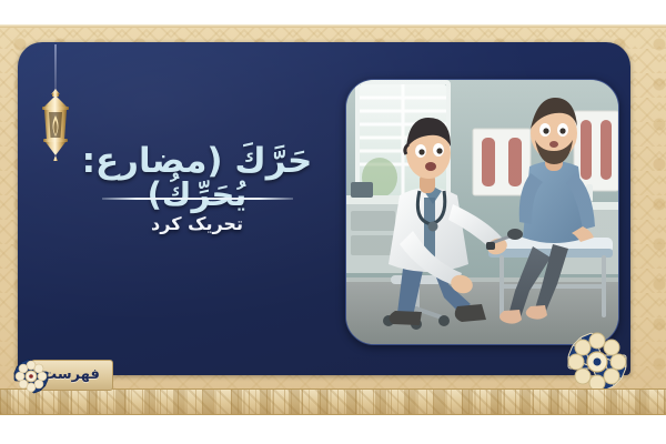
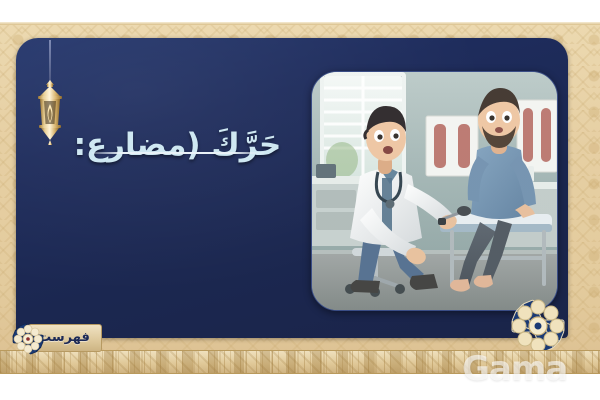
  حَرَّكَ (مضارع:
- يُحَرِّكُ)
- تحریک کرد
  فهرست
+ Gama
